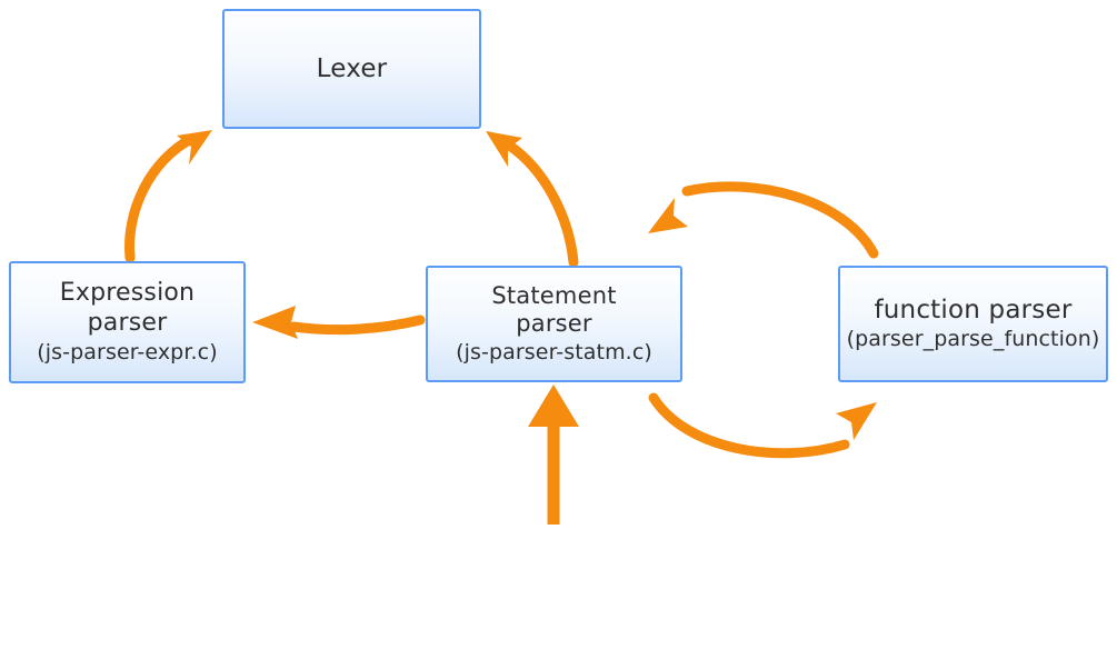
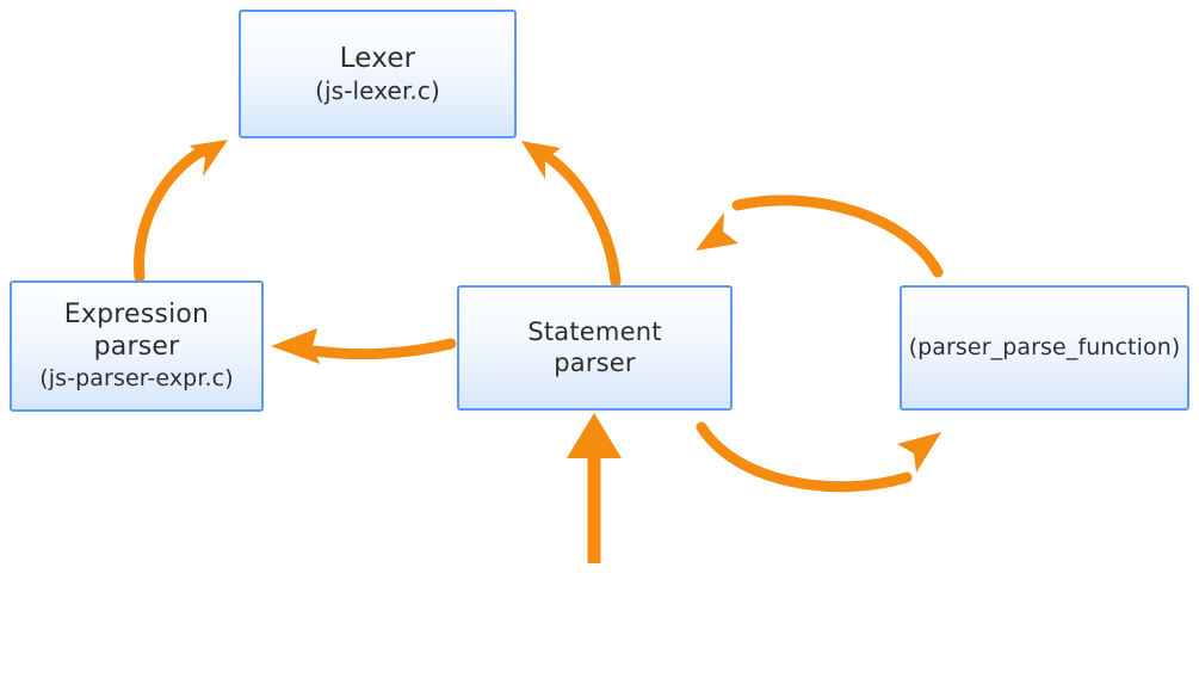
  Lexer
+ (js-lexer.c)
  Expression
  parser
  (js-parser-expr.c)
  Statement
  parser
- (js-parser-statm.c)
- function parser
  (parser_parse_function)
